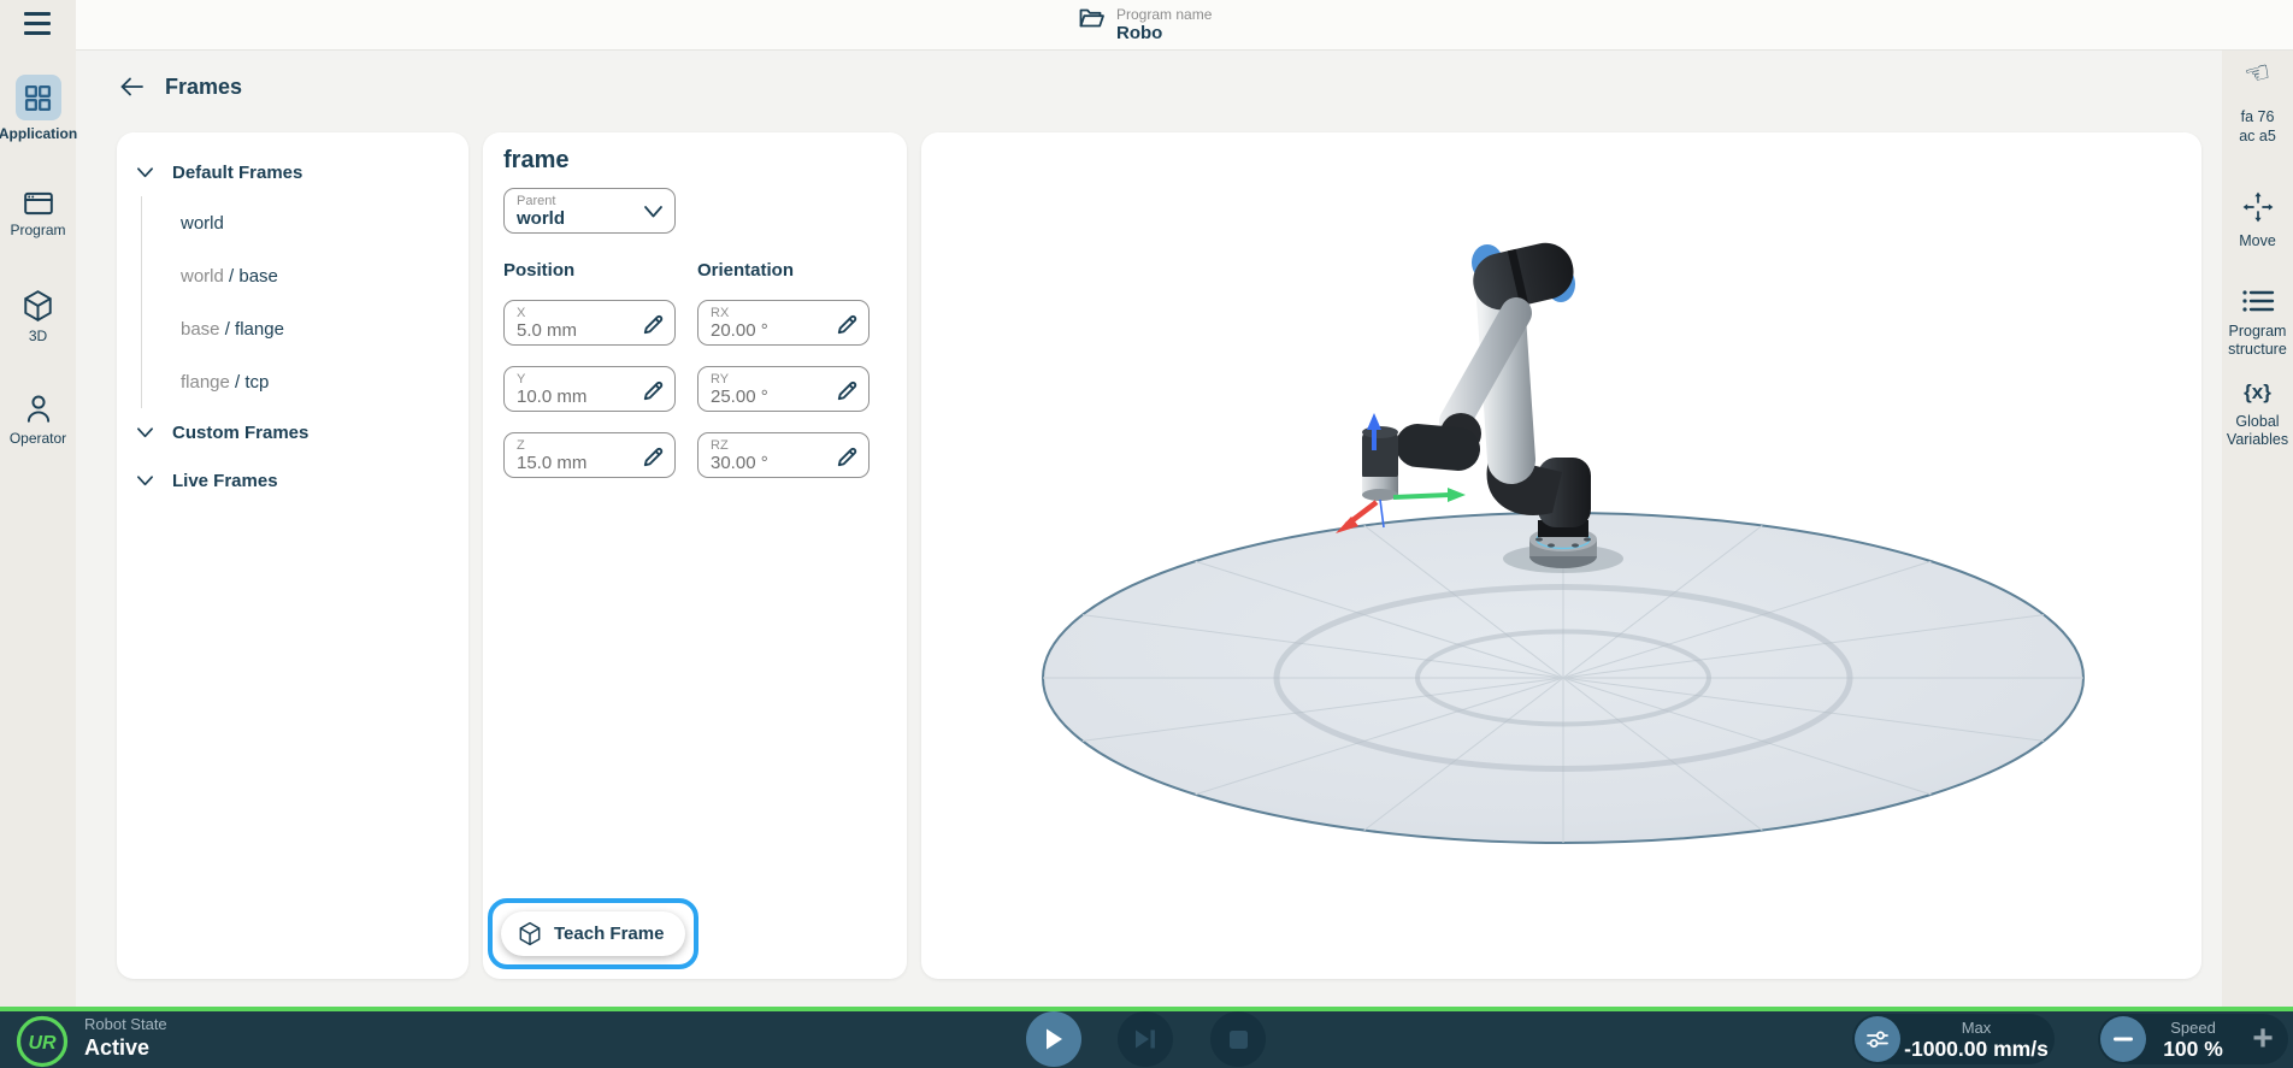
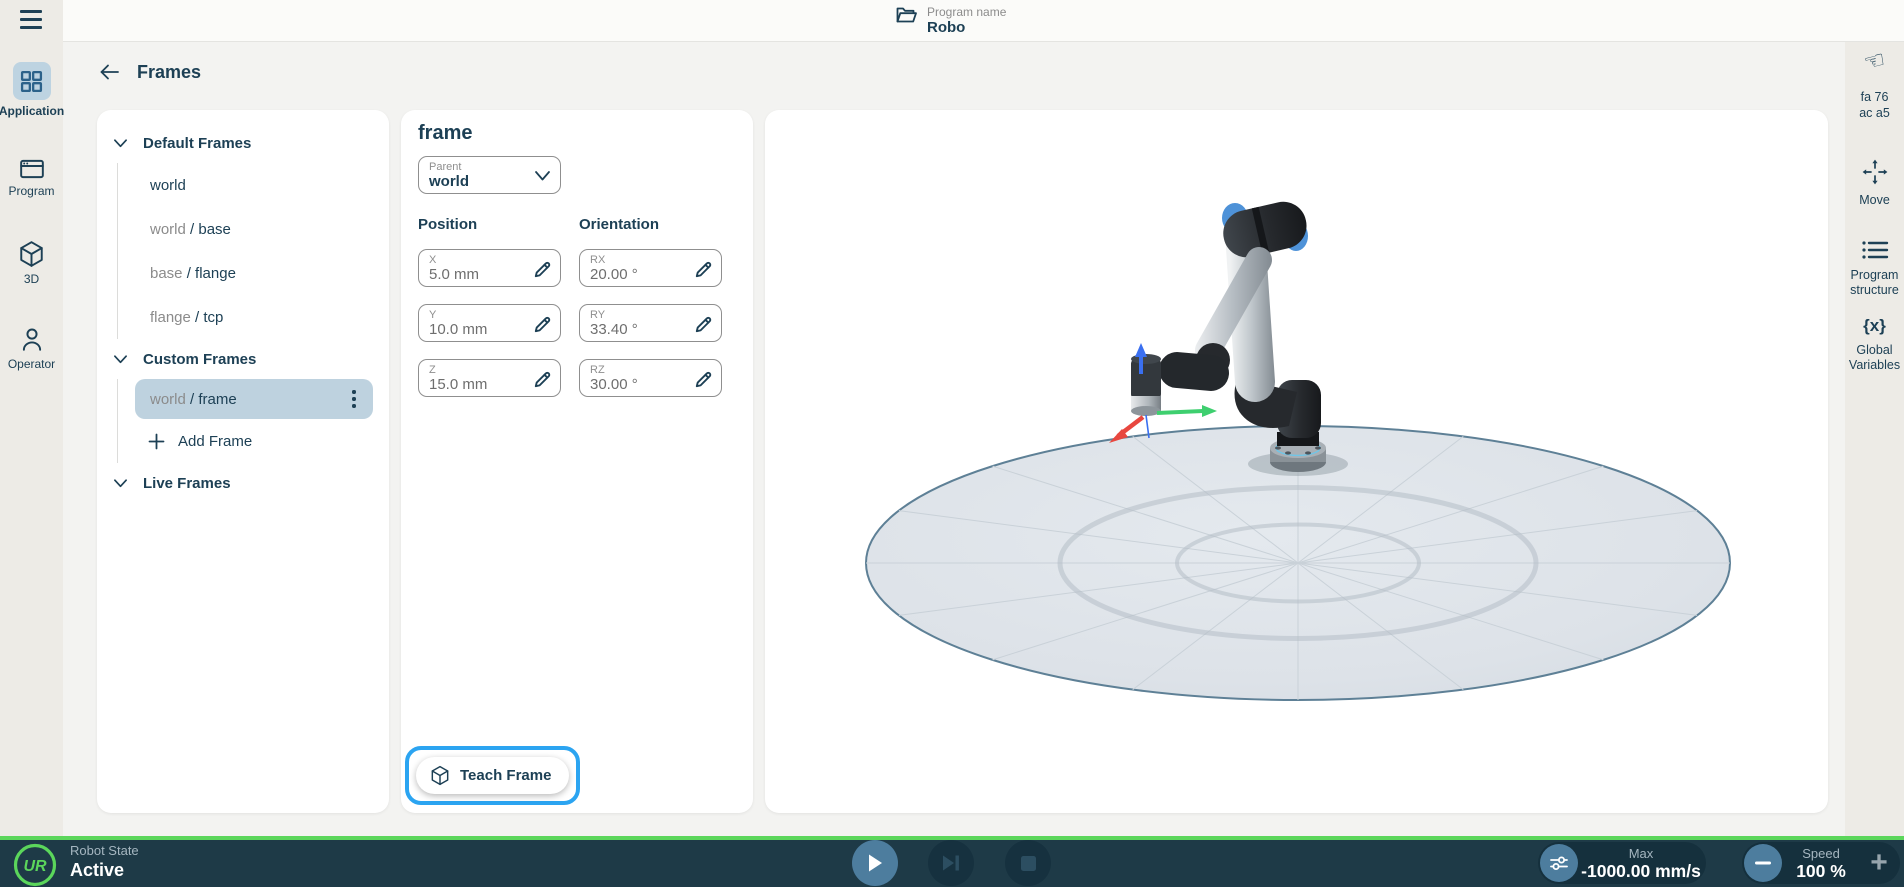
  Program name
  Robo
  Application
  Program
  3D
  Operator
  fa 76
  ac a5
  Move
  Program structure
  {x}
  Global Variables
  Frames
  Default Frames
  world
  world / base
  base / flange
  flange / tcp
  Custom Frames
+ world / frame
+ Add Frame
  Live Frames
  frame
  Parent
  world
  Position
  X
  5.0 mm
  Y
  10.0 mm
  Z
  15.0 mm
  Orientation
  RX
  20.00 °
  RY
- 25.00 °
+ 33.40 °
  RZ
  30.00 °
  Teach Frame
  UR
  Robot State
  Active
  Max
  -1000.00 mm/s
  Speed
  100 %
  +
